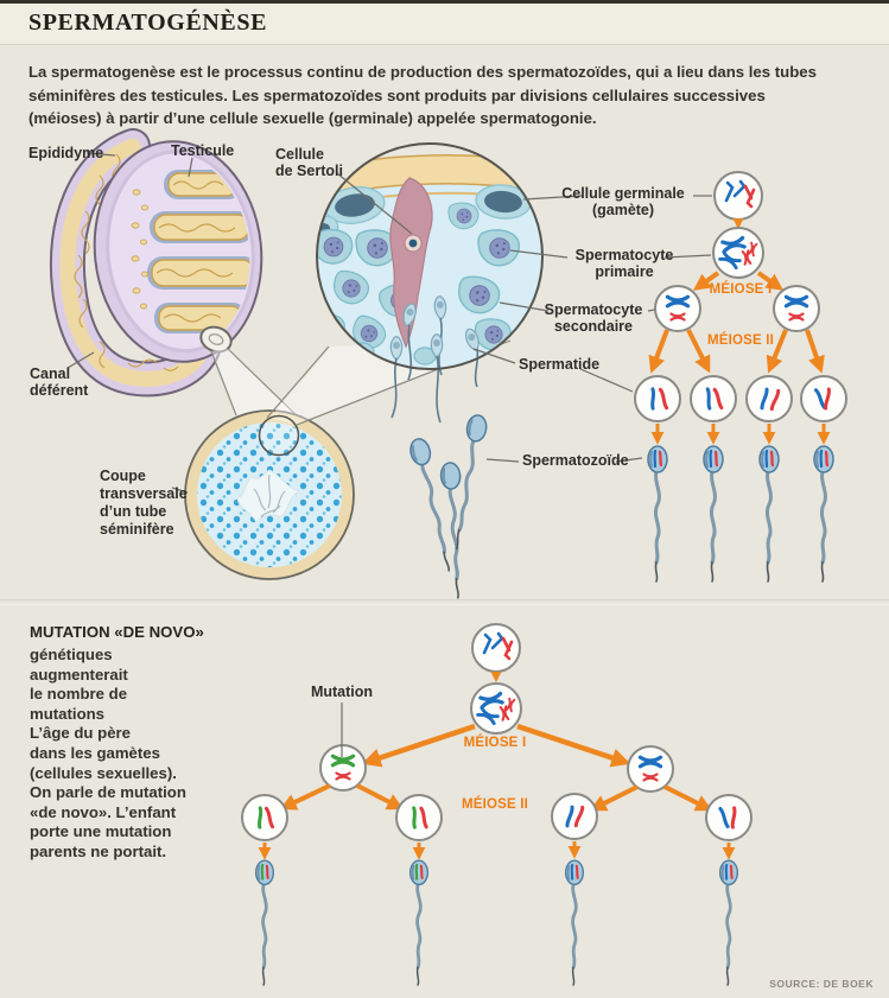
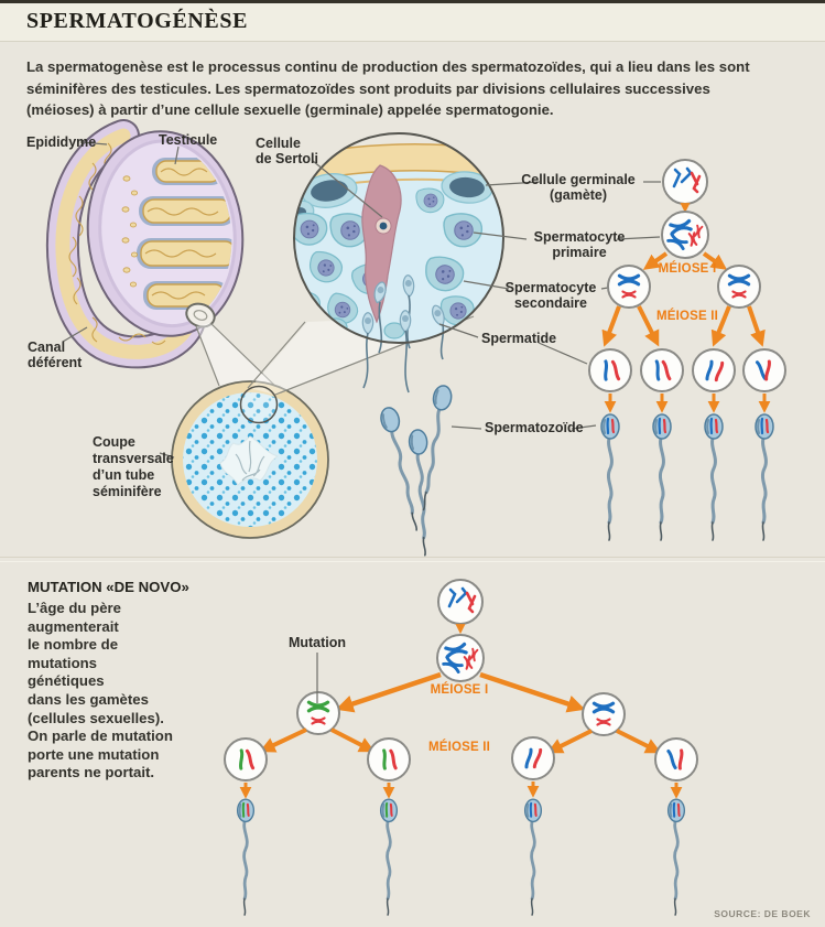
  SPERMATOGÉNÈSE
- La spermatogenèse est le processus continu de production des spermatozoïdes, qui a lieu dans les tubes
+ La spermatogenèse est le processus continu de production des spermatozoïdes, qui a lieu dans les sont
  séminifères des testicules. Les spermatozoïdes sont produits par divisions cellulaires successives
  (méioses) à partir d’une cellule sexuelle (germinale) appelée spermatogonie.
  Epididyme
  Testicule
  Canal
  déférent
  Coupe
  transversale
  d’un tube
  séminifère
  Cellule
  de Sertoli
  Cellule germinale
  (gamète)
  Spermatocyte
  primaire
  Spermatocyte
  secondaire
  Spermatide
  Spermatozoïde
  MÉIOSE I
  MÉIOSE II
  MUTATION «DE NOVO»
- génétiques
+ L’âge du père
  augmenterait
  le nombre de
  mutations
- L’âge du père
+ génétiques
  dans les gamètes
  (cellules sexuelles).
  On parle de mutation
- «de novo». L’enfant
  porte une mutation
  parents ne portait.
  Mutation
  MÉIOSE I
  MÉIOSE II
  SOURCE: DE BOEK
